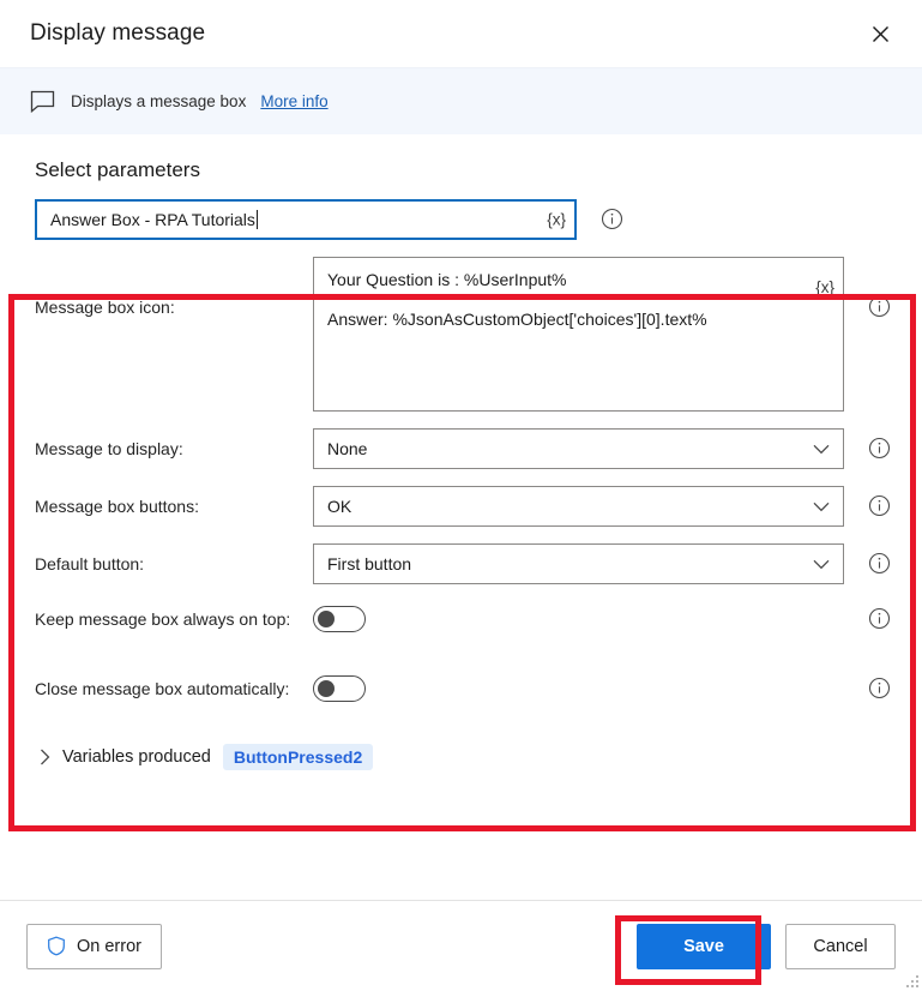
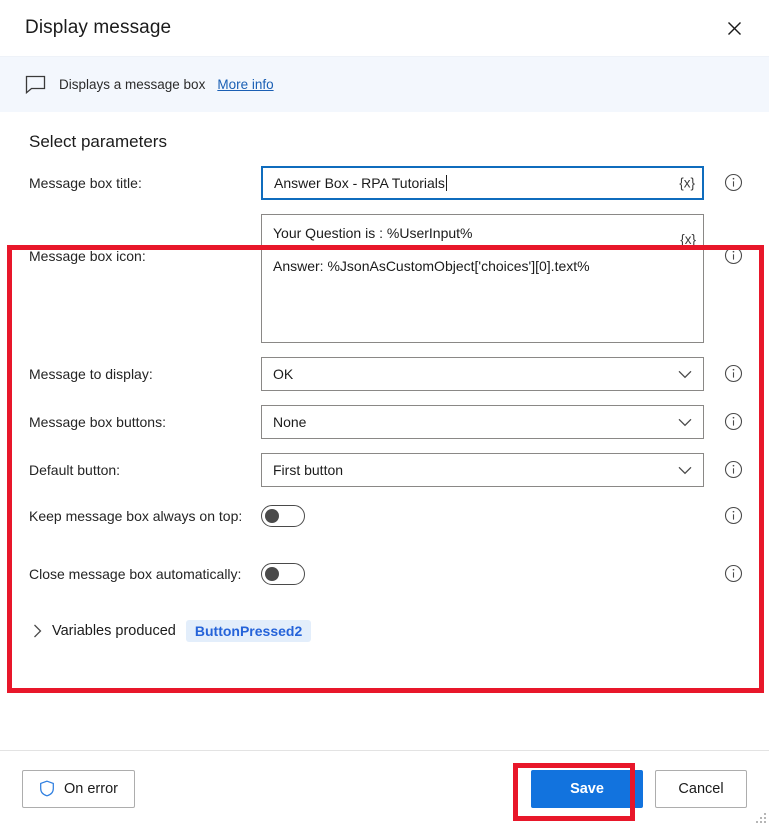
  Display message
  Displays a message box
  More info
  Select parameters
+ Message box title:
  Answer Box - RPA Tutorials
  {x}
  Message box icon:
  Your Question is : %UserInput%
  Answer: %JsonAsCustomObject['choices'][0].text%
  {x}
  Message to display:
- None
+ OK
  Message box buttons:
- OK
+ None
  Default button:
  First button
  Keep message box always on top:
  Close message box automatically:
  Variables produced
  ButtonPressed2
  On error
  Save
  Cancel
